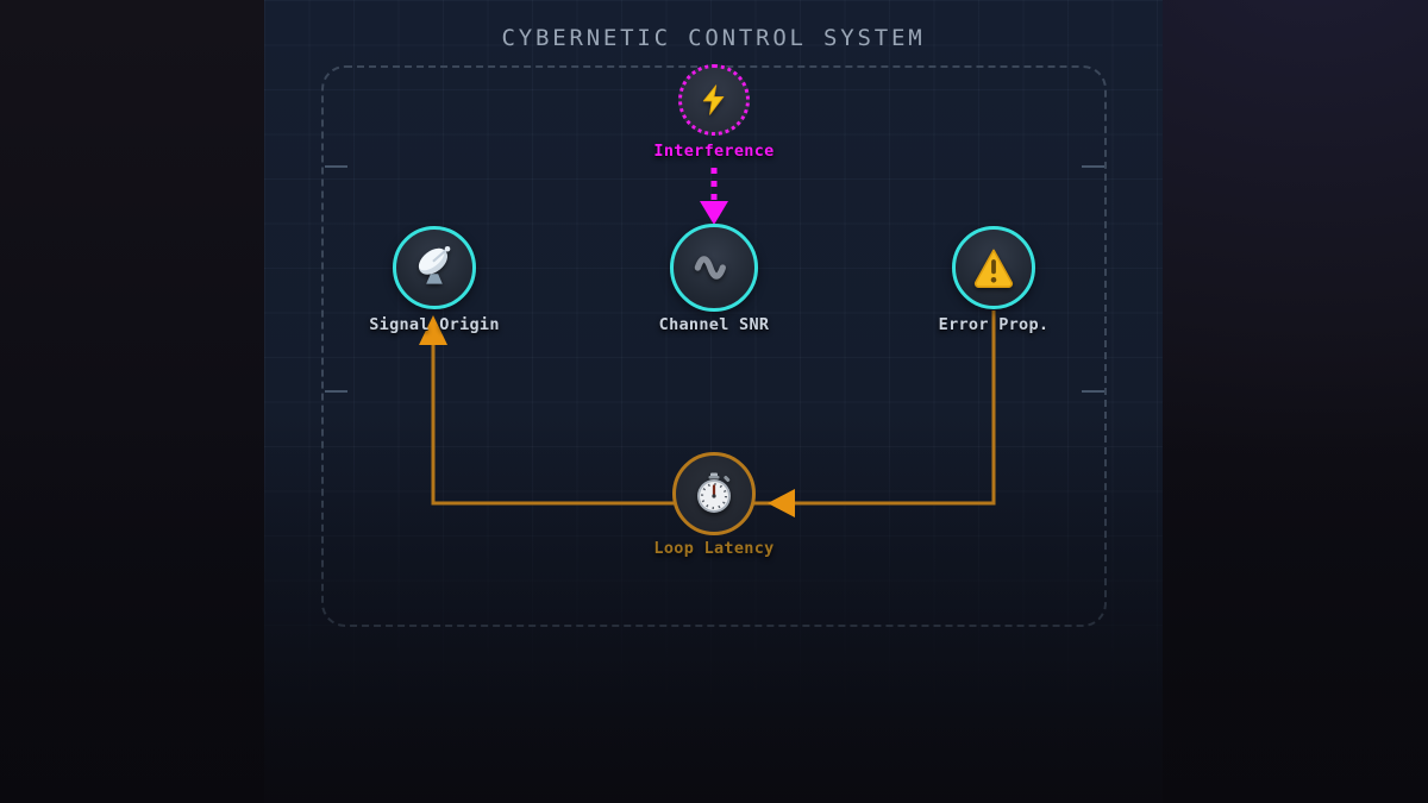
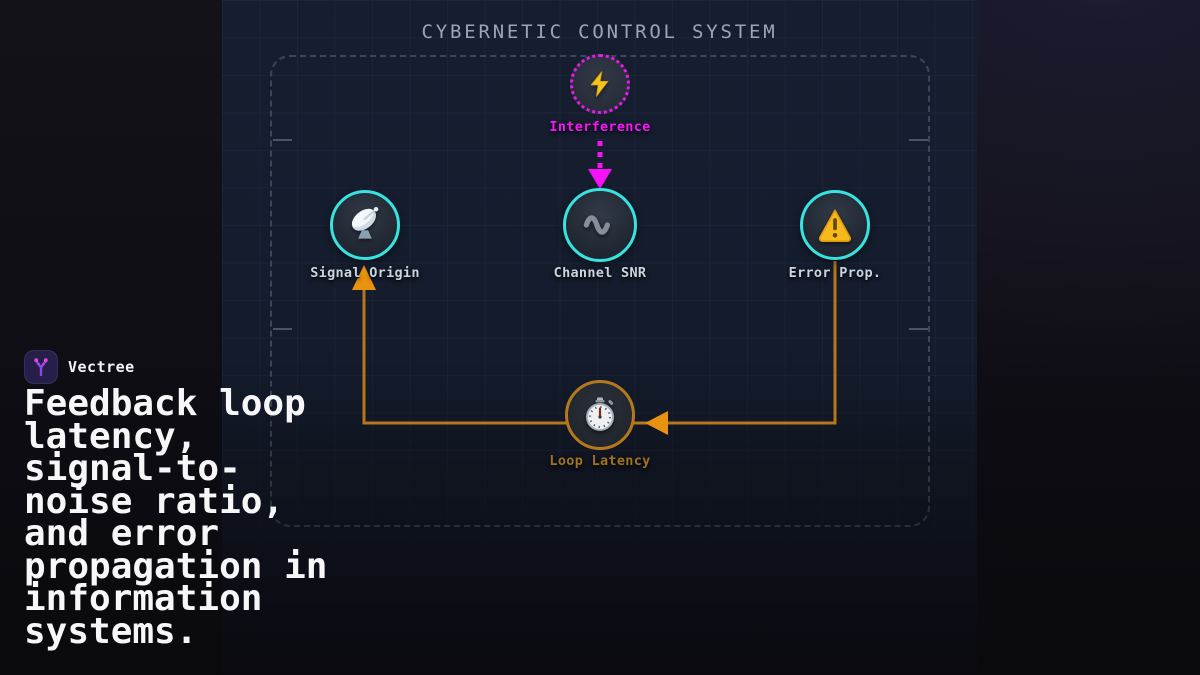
  Interference
  Signal Origin
  Channel SNR
  Error Prop.
  Loop Latency
+ Vectree
+ Feedback loop
+ latency,
+ signal-to-
+ noise ratio,
+ and error
+ propagation in
+ information
+ systems.
